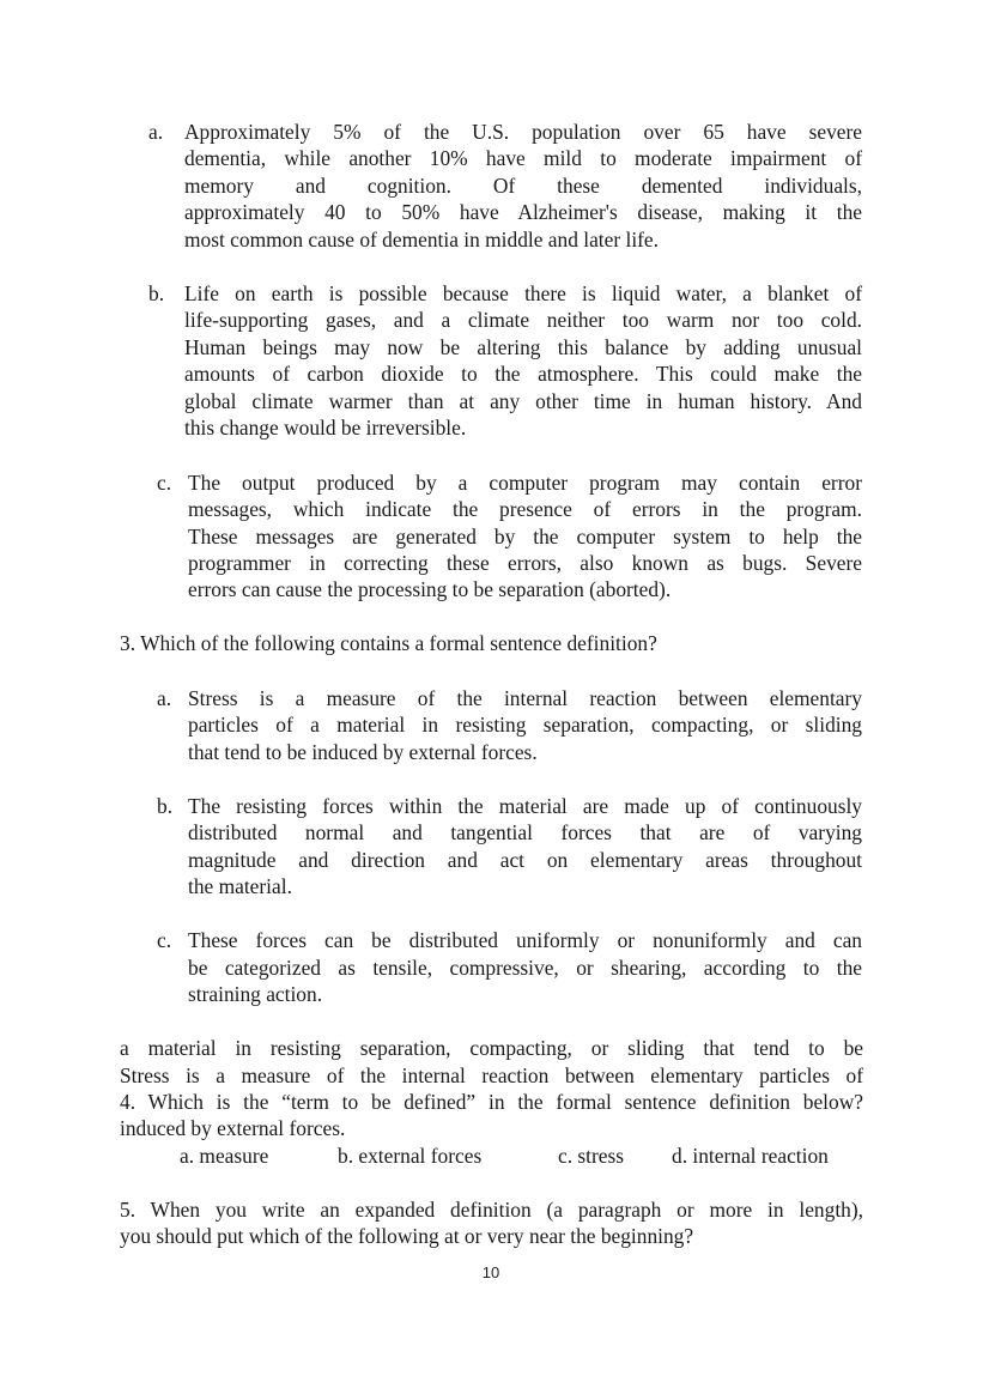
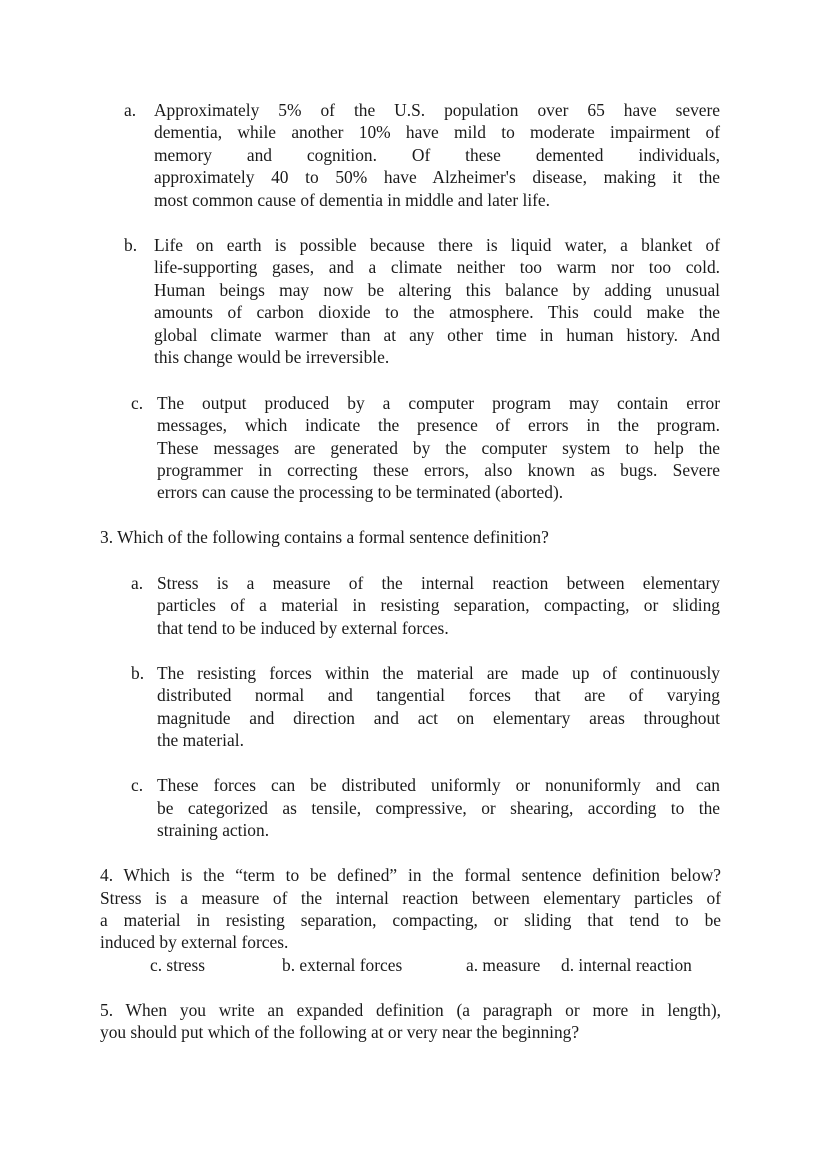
  a.
  Approximately 5% of the U.S. population over 65 have severe
  dementia, while another 10% have mild to moderate impairment of
  memory and cognition. Of these demented individuals,
  approximately 40 to 50% have Alzheimer's disease, making it the
  most common cause of dementia in middle and later life.
  b.
  Life on earth is possible because there is liquid water, a blanket of
  life-supporting gases, and a climate neither too warm nor too cold.
  Human beings may now be altering this balance by adding unusual
  amounts of carbon dioxide to the atmosphere. This could make the
  global climate warmer than at any other time in human history. And
  this change would be irreversible.
  c.
  The output produced by a computer program may contain error
  messages, which indicate the presence of errors in the program.
  These messages are generated by the computer system to help the
  programmer in correcting these errors, also known as bugs. Severe
- errors can cause the processing to be separation (aborted).
+ errors can cause the processing to be terminated (aborted).
  3. Which of the following contains a formal sentence definition?
  a.
  Stress is a measure of the internal reaction between elementary
  particles of a material in resisting separation, compacting, or sliding
  that tend to be induced by external forces.
  b.
  The resisting forces within the material are made up of continuously
  distributed normal and tangential forces that are of varying
  magnitude and direction and act on elementary areas throughout
  the material.
  c.
  These forces can be distributed uniformly or nonuniformly and can
  be categorized as tensile, compressive, or shearing, according to the
  straining action.
- a material in resisting separation, compacting, or sliding that tend to be
+ 4. Which is the “term to be defined” in the formal sentence definition below?
  Stress is a measure of the internal reaction between elementary particles of
- 4. Which is the “term to be defined” in the formal sentence definition below?
+ a material in resisting separation, compacting, or sliding that tend to be
  induced by external forces.
- a. measure
+ c. stress
  b. external forces
- c. stress
+ a. measure
  d. internal reaction
  5. When you write an expanded definition (a paragraph or more in length),
  you should put which of the following at or very near the beginning?
- 10
